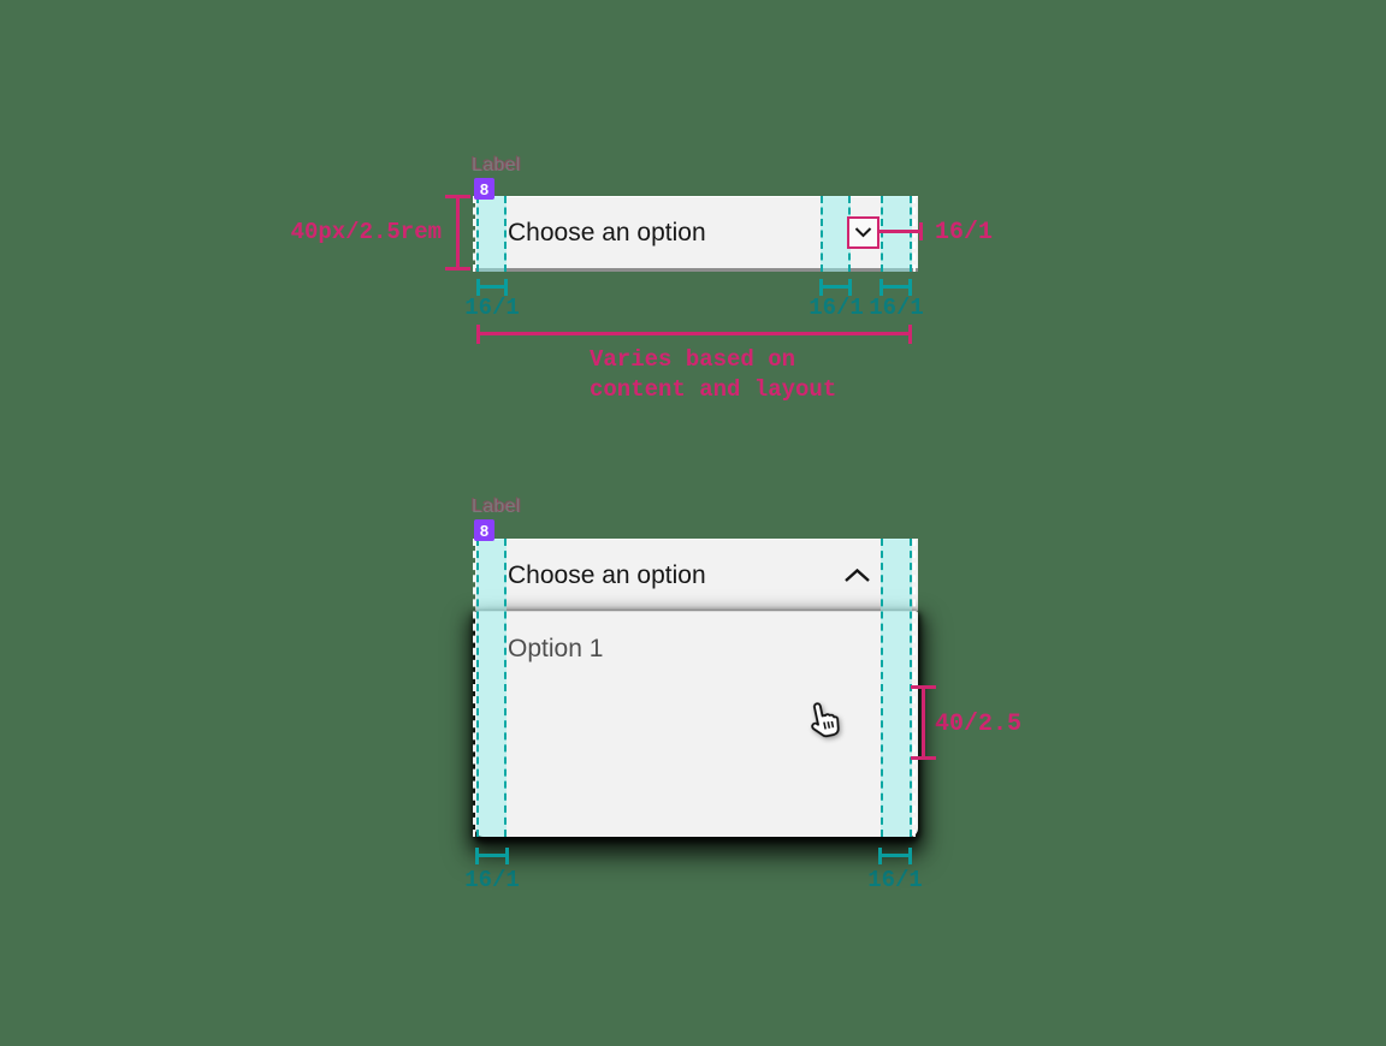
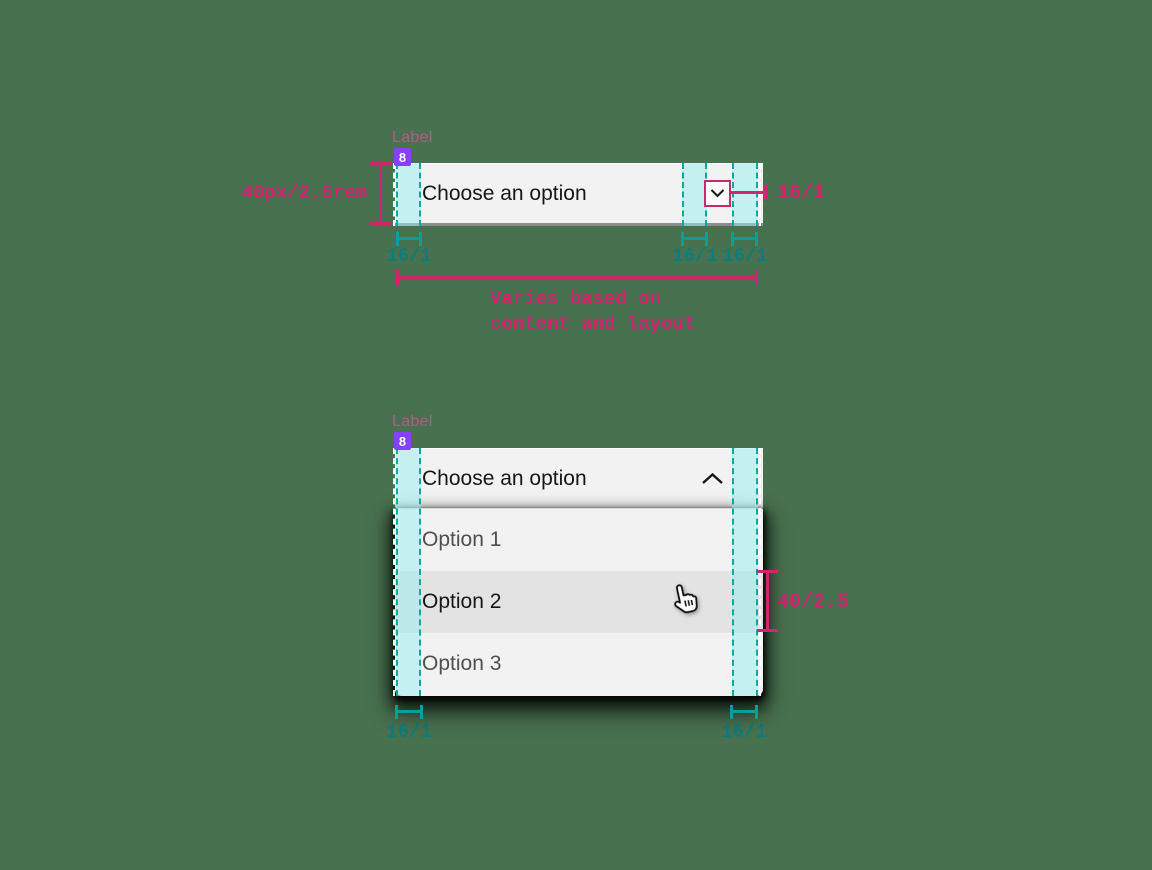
  Label
  8
  Choose an option
  16/1
  40px/2.5rem
  16/1
  16/1
  16/1
  Varies based on
  content and layout
  Label
  8
  Choose an option
  Option 1
+ Option 2
+ Option 3
  40/2.5
  16/1
  16/1
